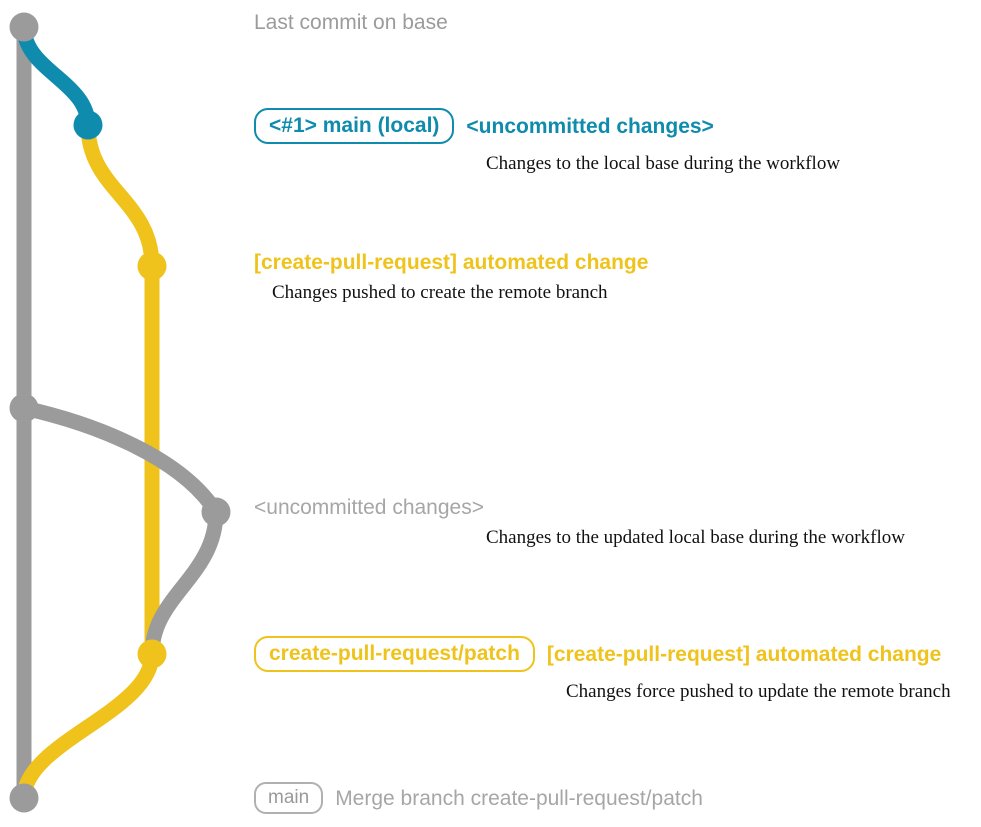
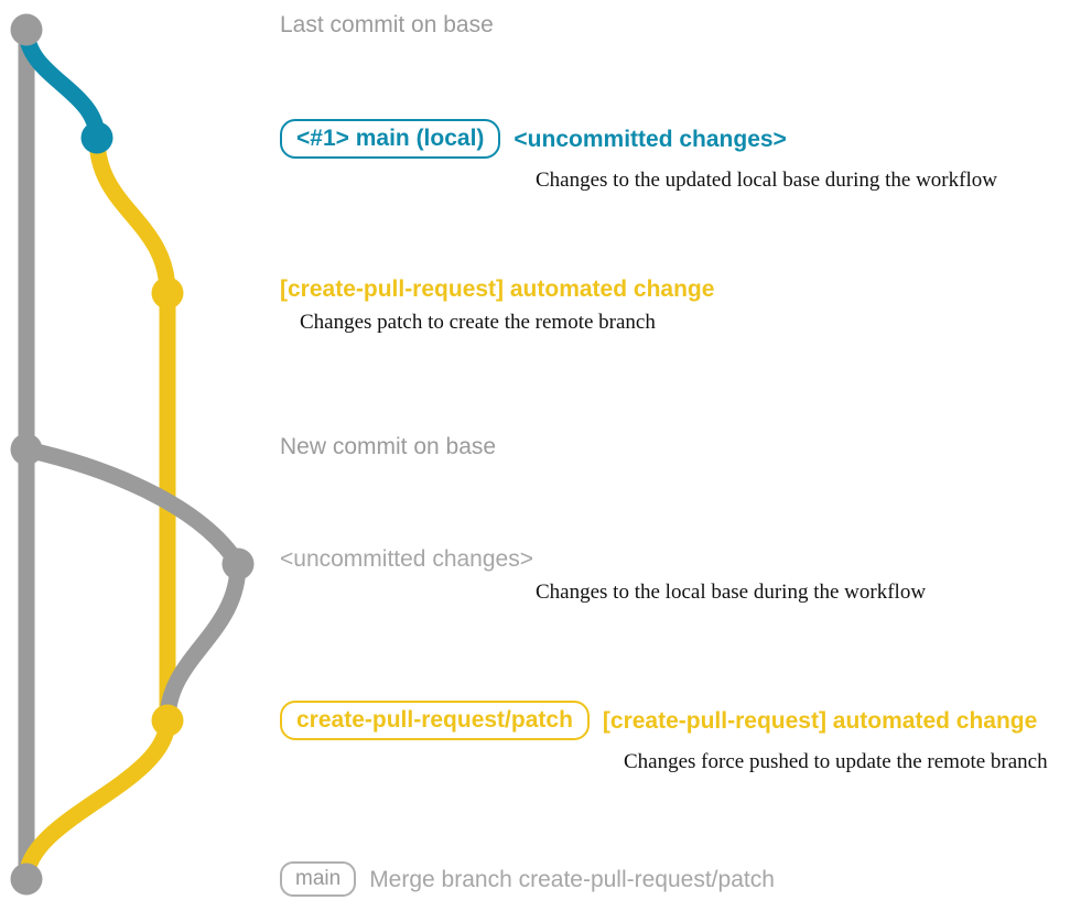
  Last commit on base
  <#1> main (local)
  <uncommitted changes>
- Changes to the local base during the workflow
+ Changes to the updated local base during the workflow
  [create-pull-request] automated change
- Changes pushed to create the remote branch
+ Changes patch to create the remote branch
+ New commit on base
  <uncommitted changes>
- Changes to the updated local base during the workflow
+ Changes to the local base during the workflow
  create-pull-request/patch
  [create-pull-request] automated change
  Changes force pushed to update the remote branch
  main
  Merge branch create-pull-request/patch
